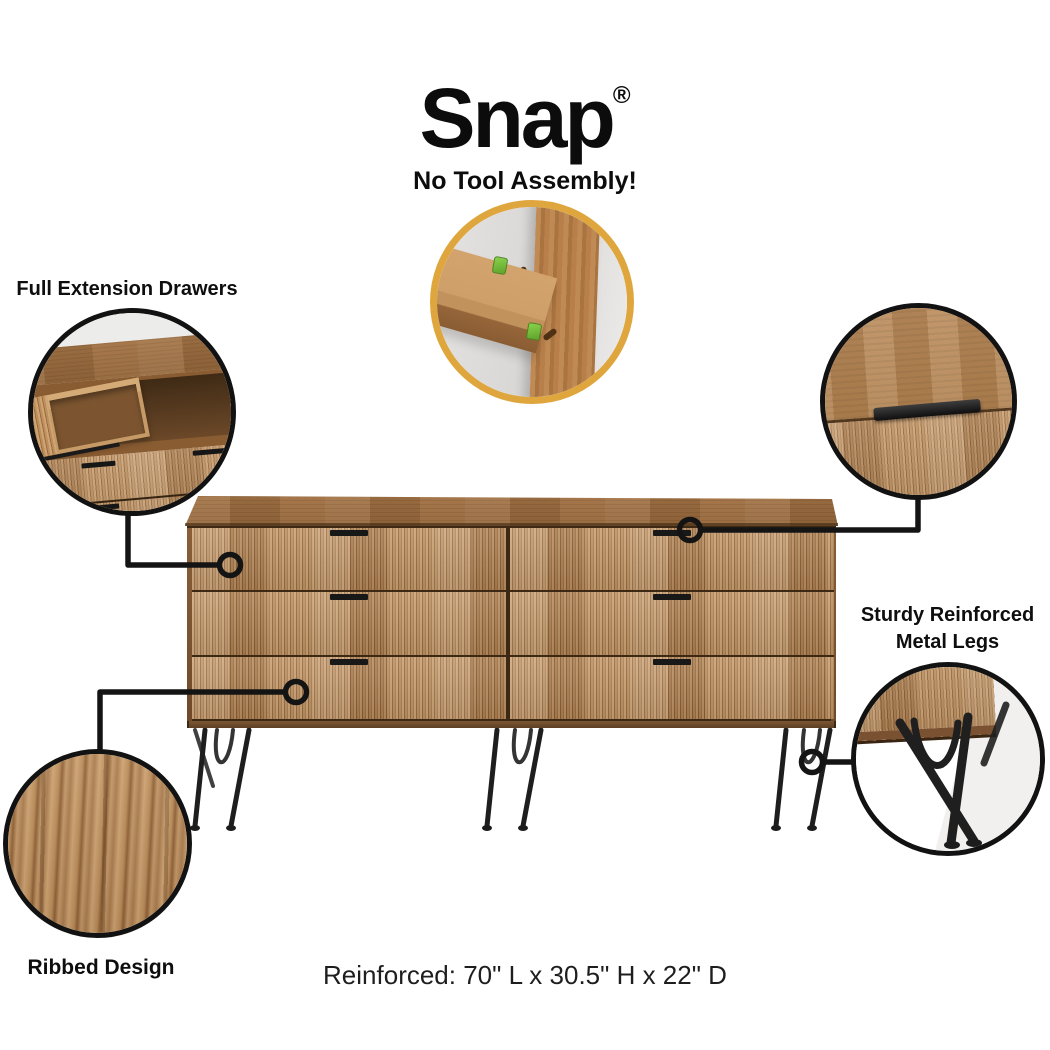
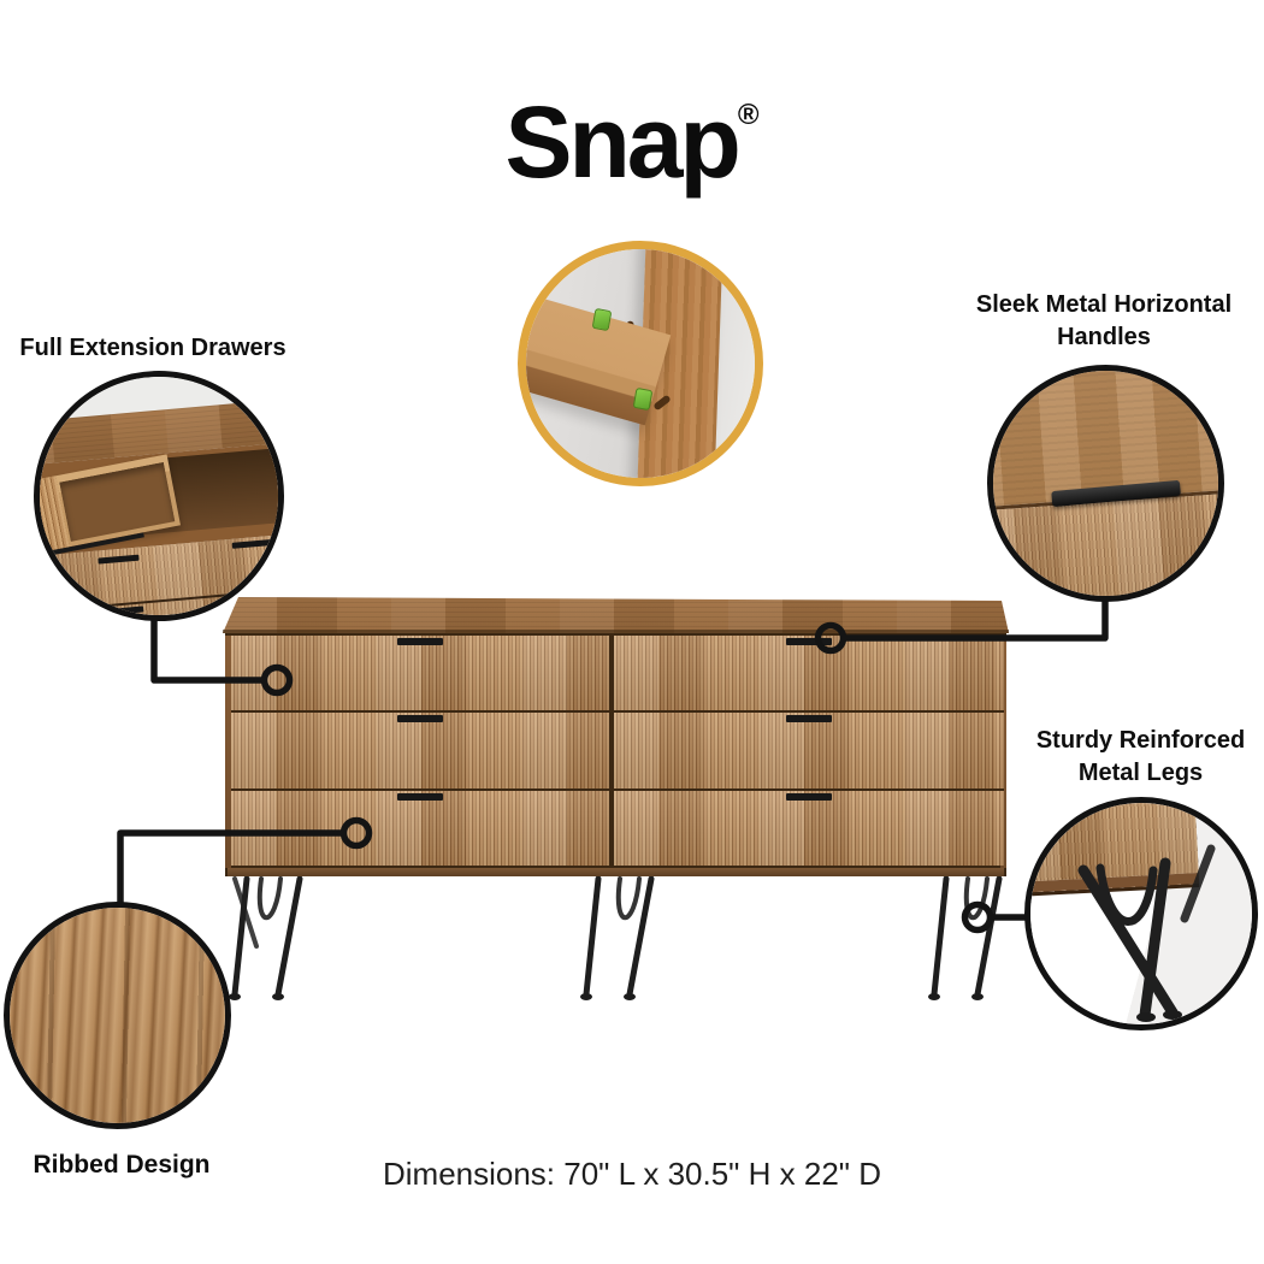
  Snap®
- No Tool Assembly!
  Full Extension Drawers
+ Sleek Metal Horizontal Handles
  Sturdy Reinforced Metal Legs
  Ribbed Design
- Reinforced: 70" L x 30.5" H x 22" D
+ Dimensions: 70" L x 30.5" H x 22" D
